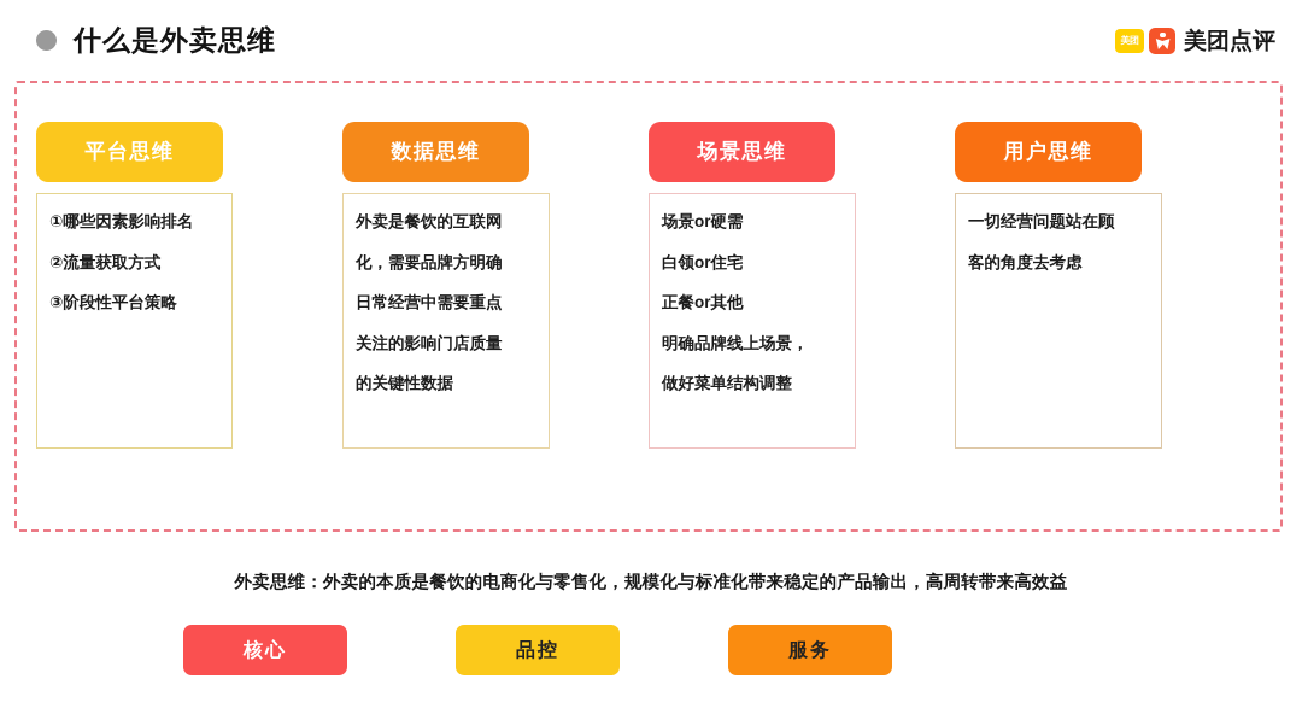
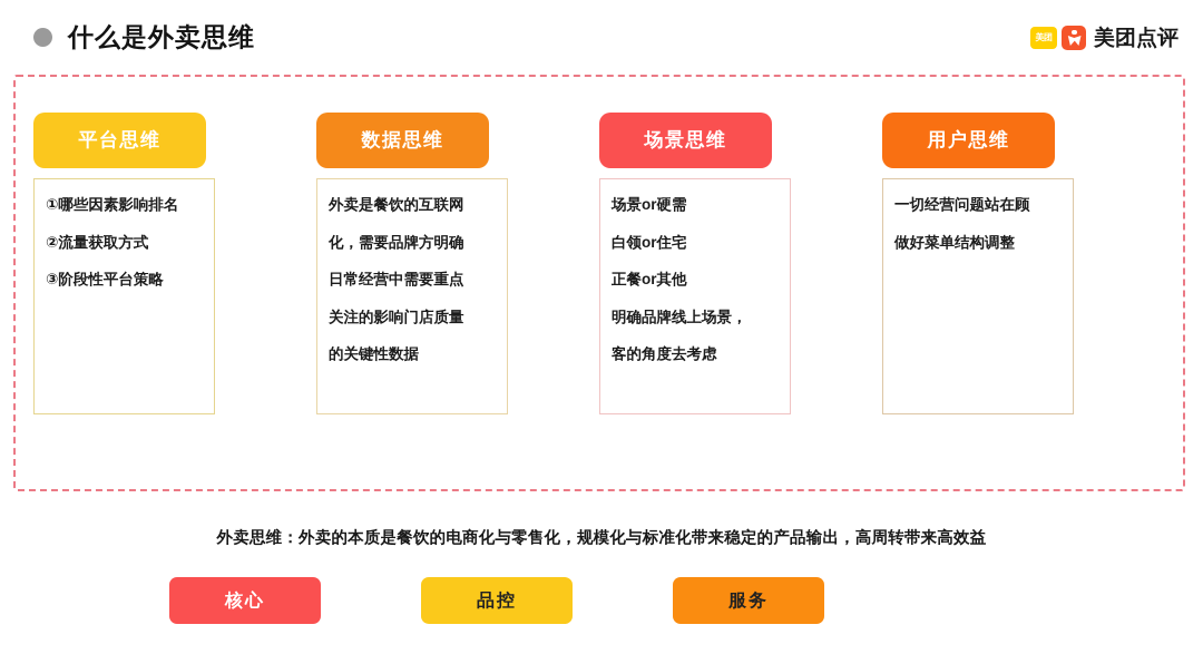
  什么是外卖思维
  美团
  美团点评
  平台思维
  ①哪些因素影响排名
  ②流量获取方式
  ③阶段性平台策略
  数据思维
  外卖是餐饮的互联网
  化，需要品牌方明确
  日常经营中需要重点
  关注的影响门店质量
  的关键性数据
  场景思维
  场景or硬需
  白领or住宅
  正餐or其他
  明确品牌线上场景，
- 做好菜单结构调整
+ 客的角度去考虑
  用户思维
  一切经营问题站在顾
- 客的角度去考虑
+ 做好菜单结构调整
  外卖思维：外卖的本质是餐饮的电商化与零售化，规模化与标准化带来稳定的产品输出，高周转带来高效益
  核心
  品控
  服务
